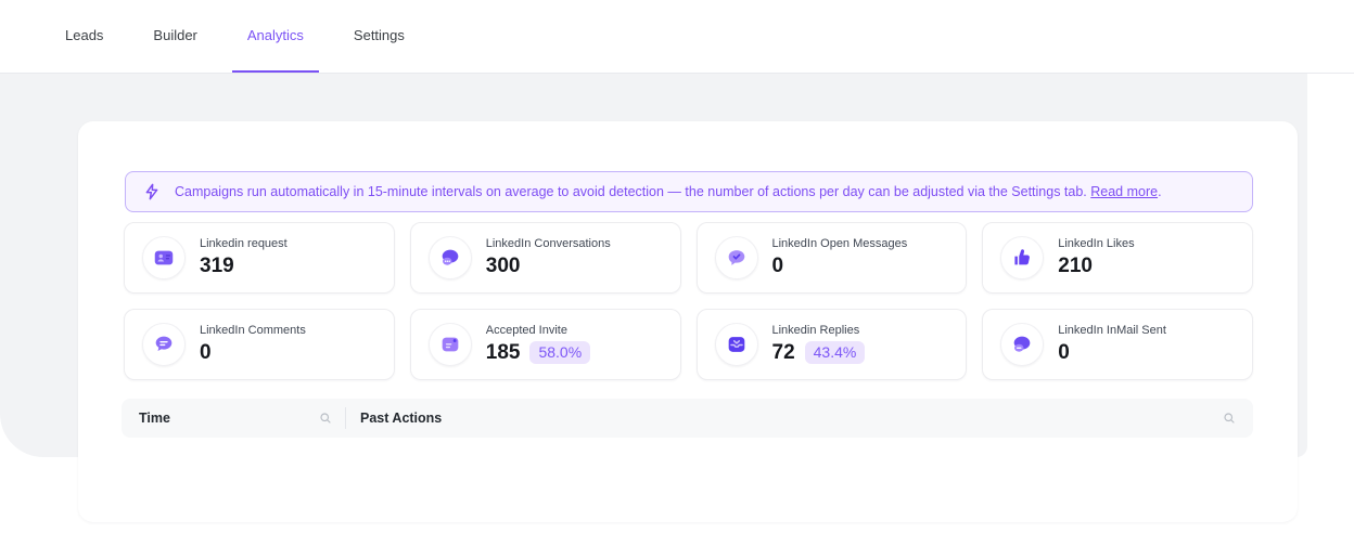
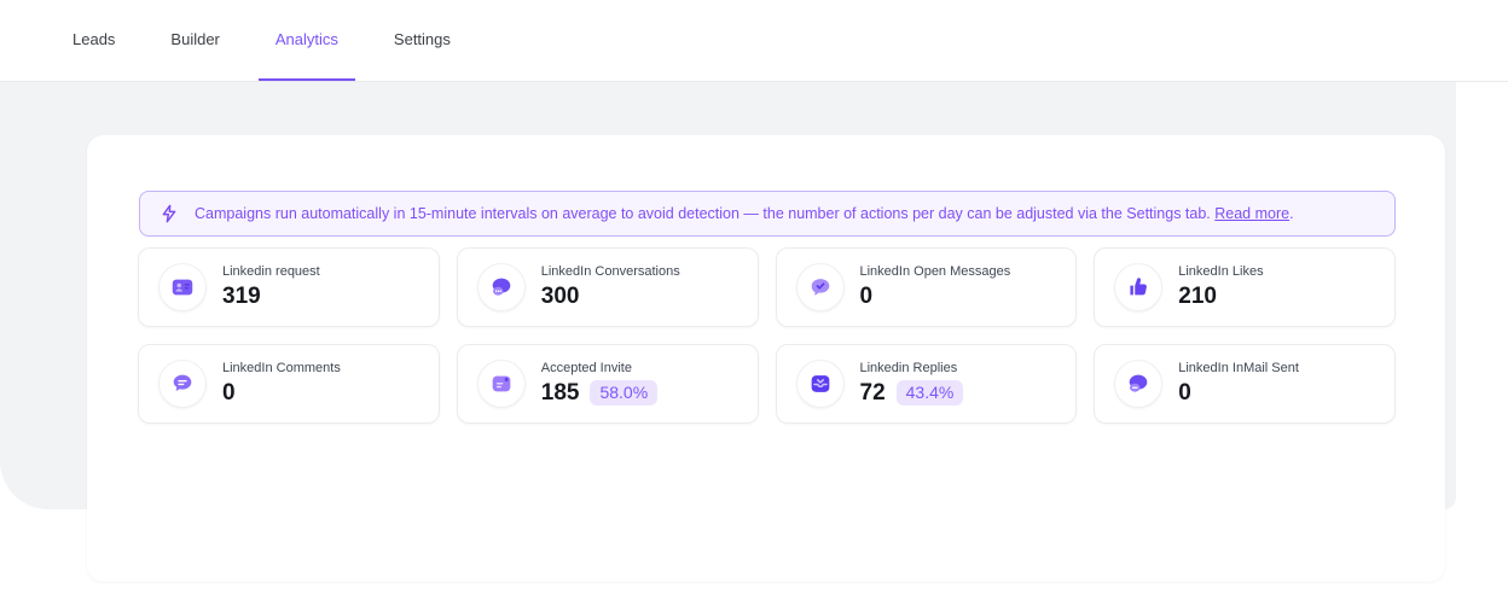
  Leads
  Builder
  Analytics
  Settings
  Campaigns run automatically in 15-minute intervals on average to avoid detection — the number of actions per day can be adjusted via the Settings tab. Read more.
  Linkedin request
  319
  LinkedIn Conversations
  300
  LinkedIn Open Messages
  0
  LinkedIn Likes
  210
  LinkedIn Comments
  0
  Accepted Invite
  185
  58.0%
  Linkedin Replies
  72
  43.4%
  LinkedIn InMail Sent
  0
- Time
- Past Actions
